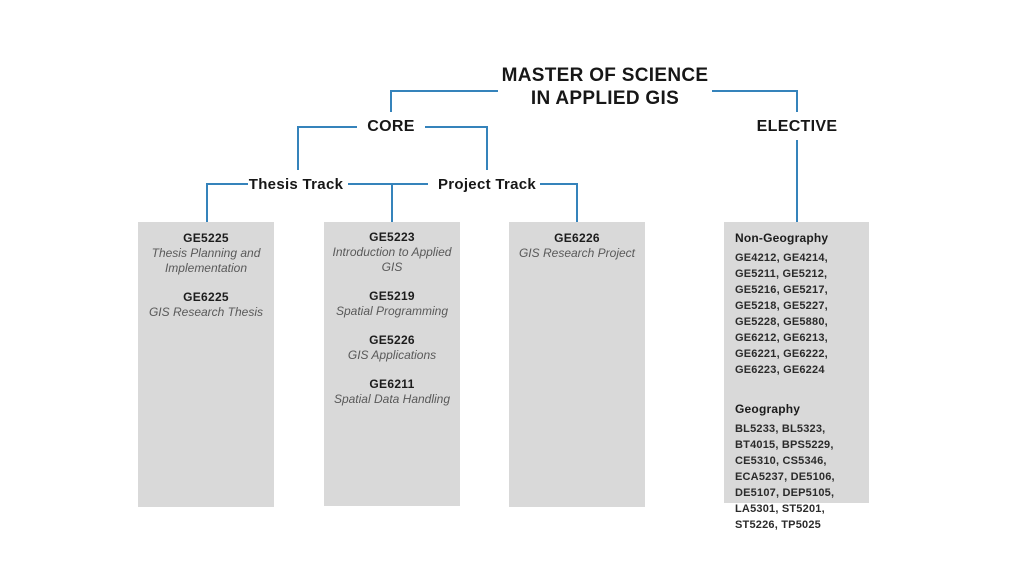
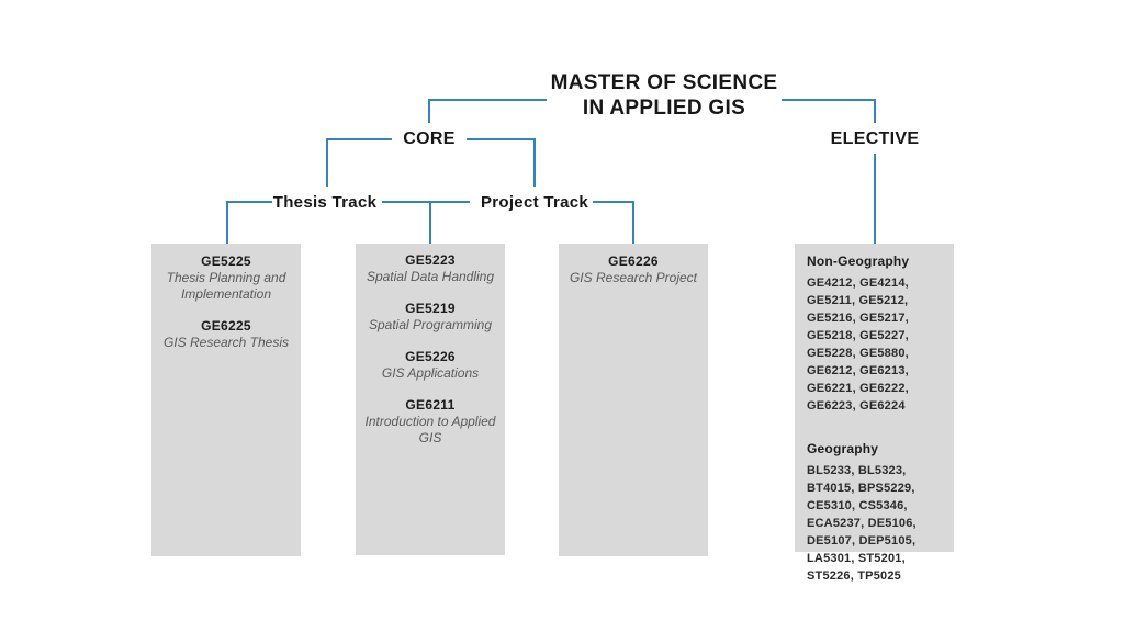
  MASTER OF SCIENCE
  IN APPLIED GIS
  CORE
  ELECTIVE
  Thesis Track
  Project Track
  GE5225
  Thesis Planning and Implementation
  GE6225
  GIS Research Thesis
  GE5223
- Introduction to Applied GIS
+ Spatial Data Handling
  GE5219
  Spatial Programming
  GE5226
  GIS Applications
  GE6211
- Spatial Data Handling
+ Introduction to Applied GIS
  GE6226
  GIS Research Project
  Non-Geography
  GE4212, GE4214, GE5211, GE5212, GE5216, GE5217, GE5218, GE5227, GE5228, GE5880, GE6212, GE6213, GE6221, GE6222, GE6223, GE6224
  Geography
  BL5233, BL5323, BT4015, BPS5229, CE5310, CS5346, ECA5237, DE5106, DE5107, DEP5105, LA5301, ST5201, ST5226, TP5025
